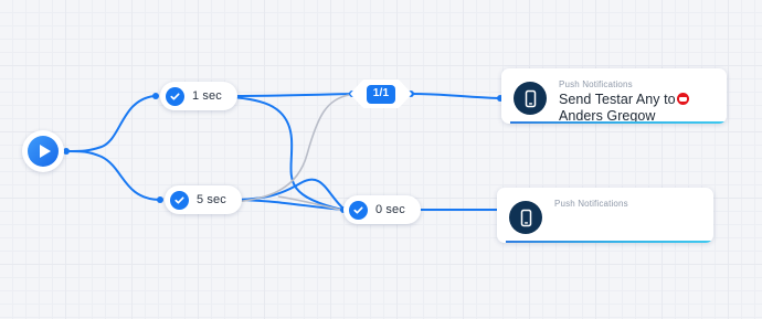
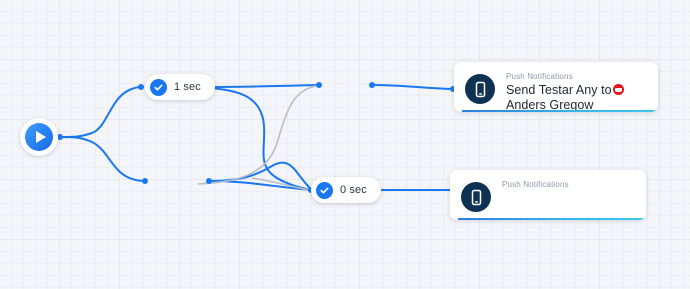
  1 sec
- 5 sec
- 1/1
  0 sec
  Push Notifications
  Send Testar Any toAnders Gregow
  Push Notifications
